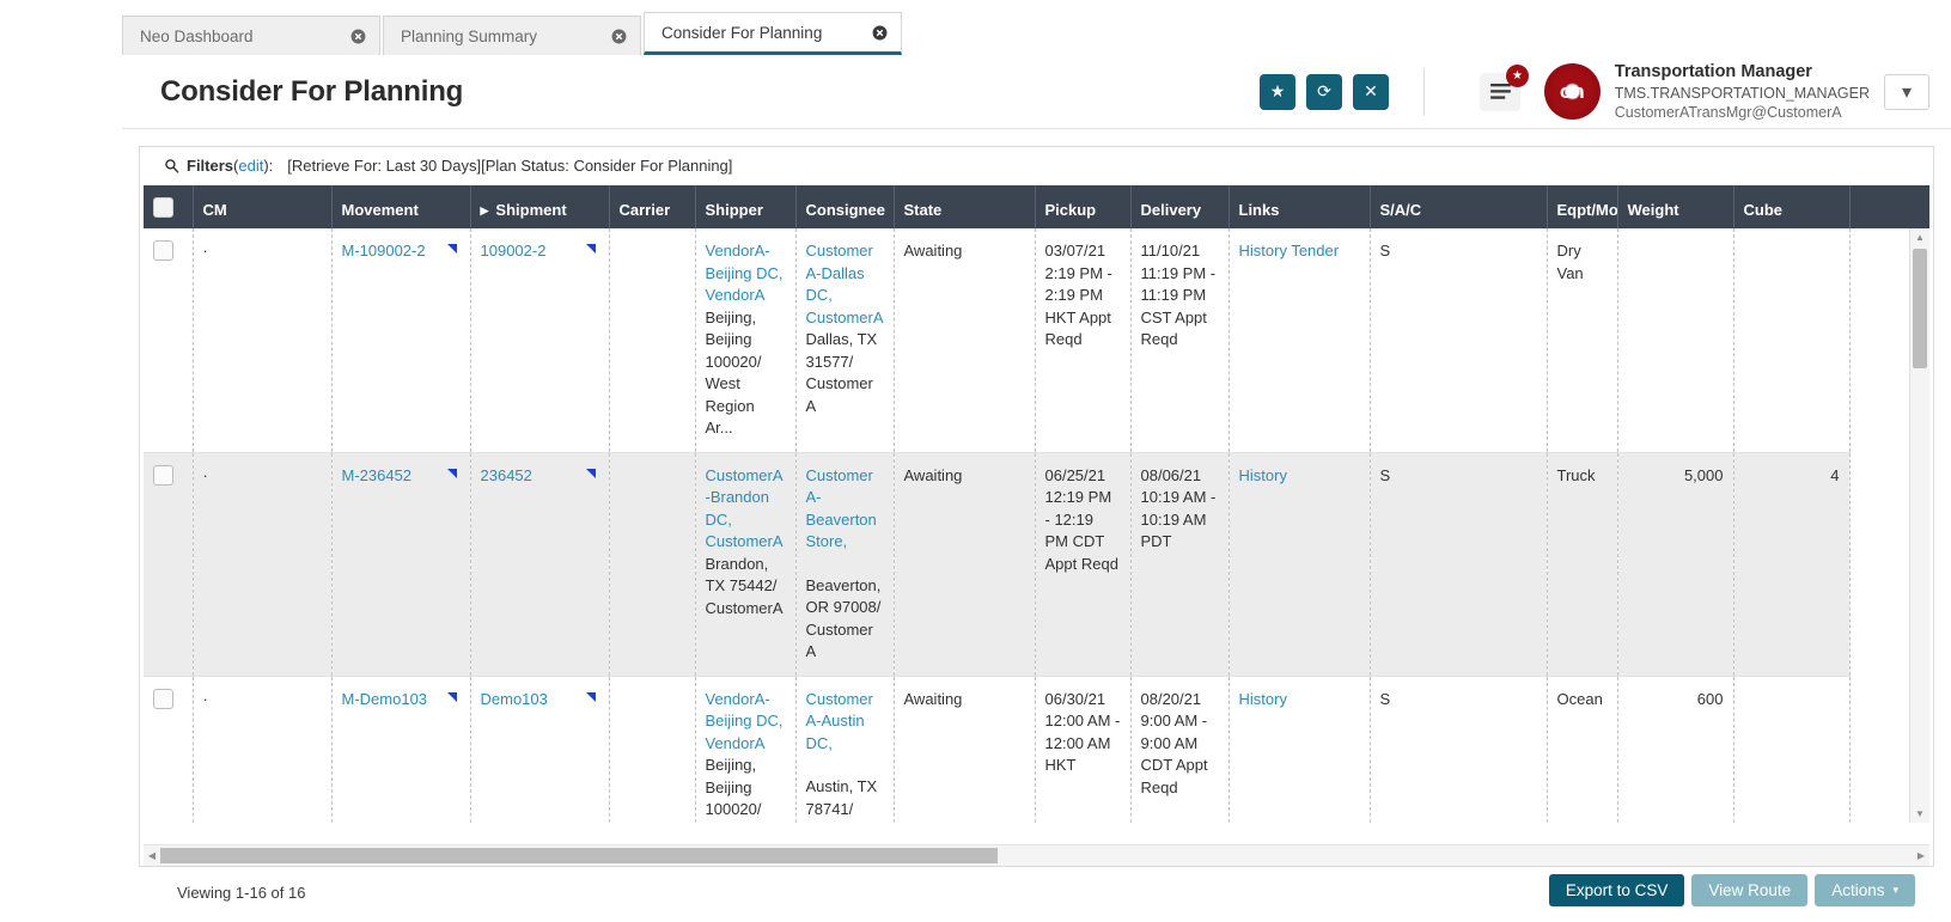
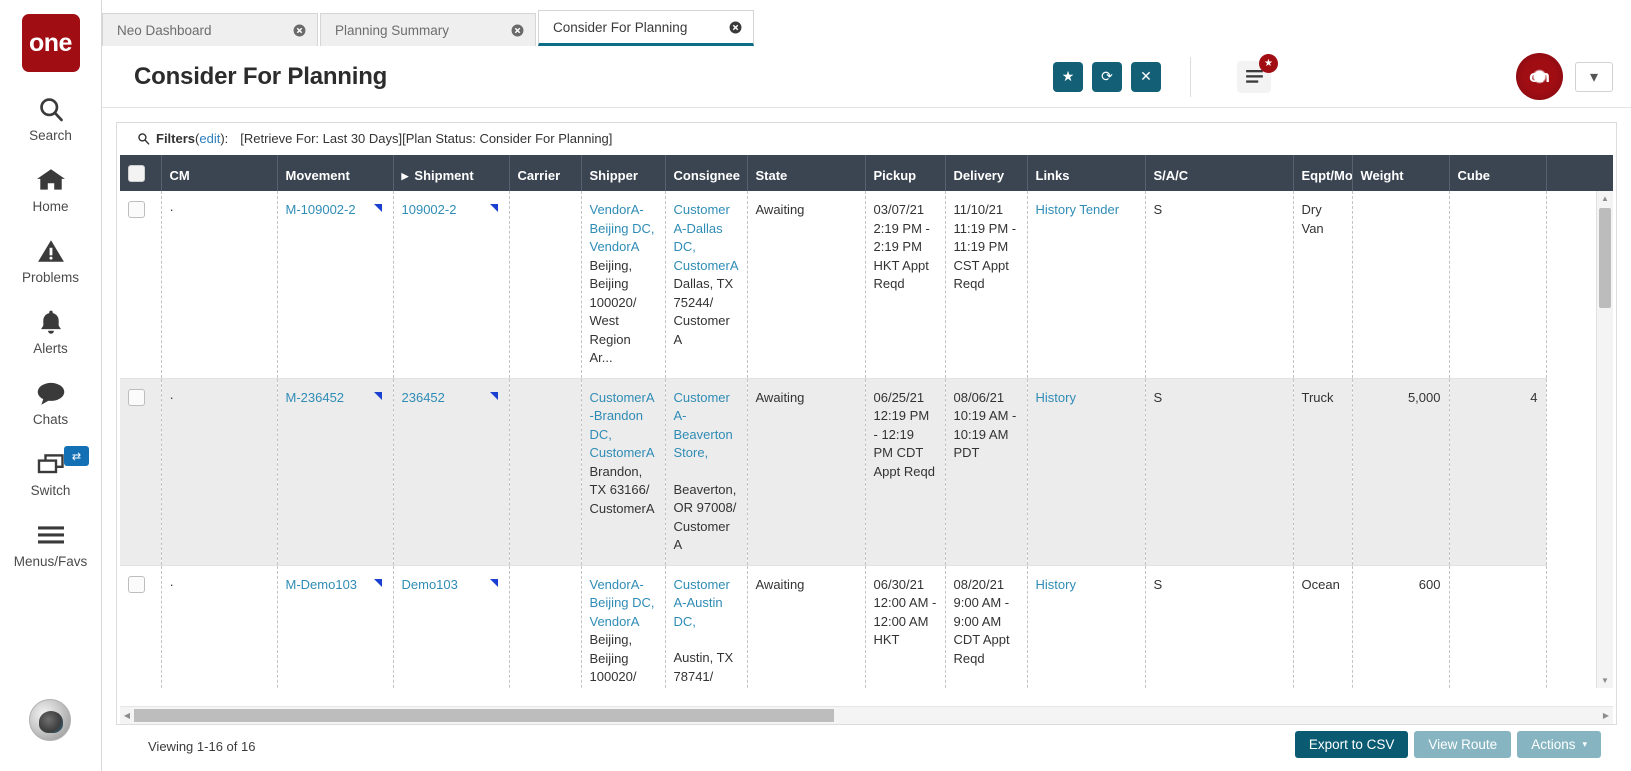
+ one
+ Search
+ Home
+ Problems
+ Alerts
+ Chats
+ ⇄
+ Switch
+ Menus/Favs
  Neo Dashboard
  Planning Summary
  Consider For Planning
  Consider For Planning
  ★
  ⟳
  ✕
  ★
  on
- Transportation Manager
- TMS.TRANSPORTATION_MANAGER
- CustomerATransMgr@CustomerA
  ▾
  Filters
  (
  edit
  ):
  [Retrieve For: Last 30 Days][Plan Status: Consider For Planning]
  	CM	Movement	▶ Shipment	Carrier	Shipper	Consignee	State	Pickup	Delivery	Links	S/A/C	Eqpt/Mo	Weight	Cube
- 	·	M-109002-2	109002-2		VendorA-Beijing DC, VendorA Beijing, Beijing 100020/ West Region Ar...	CustomerA-Dallas DC, CustomerA Dallas, TX 31577/ CustomerA	Awaiting	03/07/21 2:19 PM - 2:19 PM HKT Appt Reqd	11/10/21 11:19 PM - 11:19 PM CST Appt Reqd	History Tender	S	Dry Van
+ 	·	M-109002-2	109002-2		VendorA-Beijing DC, VendorA Beijing, Beijing 100020/ West Region Ar...	CustomerA-Dallas DC, CustomerA Dallas, TX 75244/ CustomerA	Awaiting	03/07/21 2:19 PM - 2:19 PM HKT Appt Reqd	11/10/21 11:19 PM - 11:19 PM CST Appt Reqd	History Tender	S	Dry Van
- 	·	M-236452	236452		CustomerA-Brandon DC, CustomerA Brandon, TX 75442/ CustomerA	CustomerA-Beaverton Store, Beaverton, OR 97008/ CustomerA	Awaiting	06/25/21 12:19 PM - 12:19 PM CDT Appt Reqd	08/06/21 10:19 AM - 10:19 AM PDT	History	S	Truck	5,000	4
+ 	·	M-236452	236452		CustomerA-Brandon DC, CustomerA Brandon, TX 63166/ CustomerA	CustomerA-Beaverton Store, Beaverton, OR 97008/ CustomerA	Awaiting	06/25/21 12:19 PM - 12:19 PM CDT Appt Reqd	08/06/21 10:19 AM - 10:19 AM PDT	History	S	Truck	5,000	4
  	·	M-Demo103	Demo103		VendorA-Beijing DC, VendorA Beijing, Beijing 100020/	CustomerA-Austin DC, Austin, TX 78741/	Awaiting	06/30/21 12:00 AM - 12:00 AM HKT	08/20/21 9:00 AM - 9:00 AM CDT Appt Reqd	History	S	Ocean	600
  ▲
  ▼
  ◀
  ▶
  Viewing 1-16 of 16
  Export to CSV
  View Route
  Actions
  ▾
